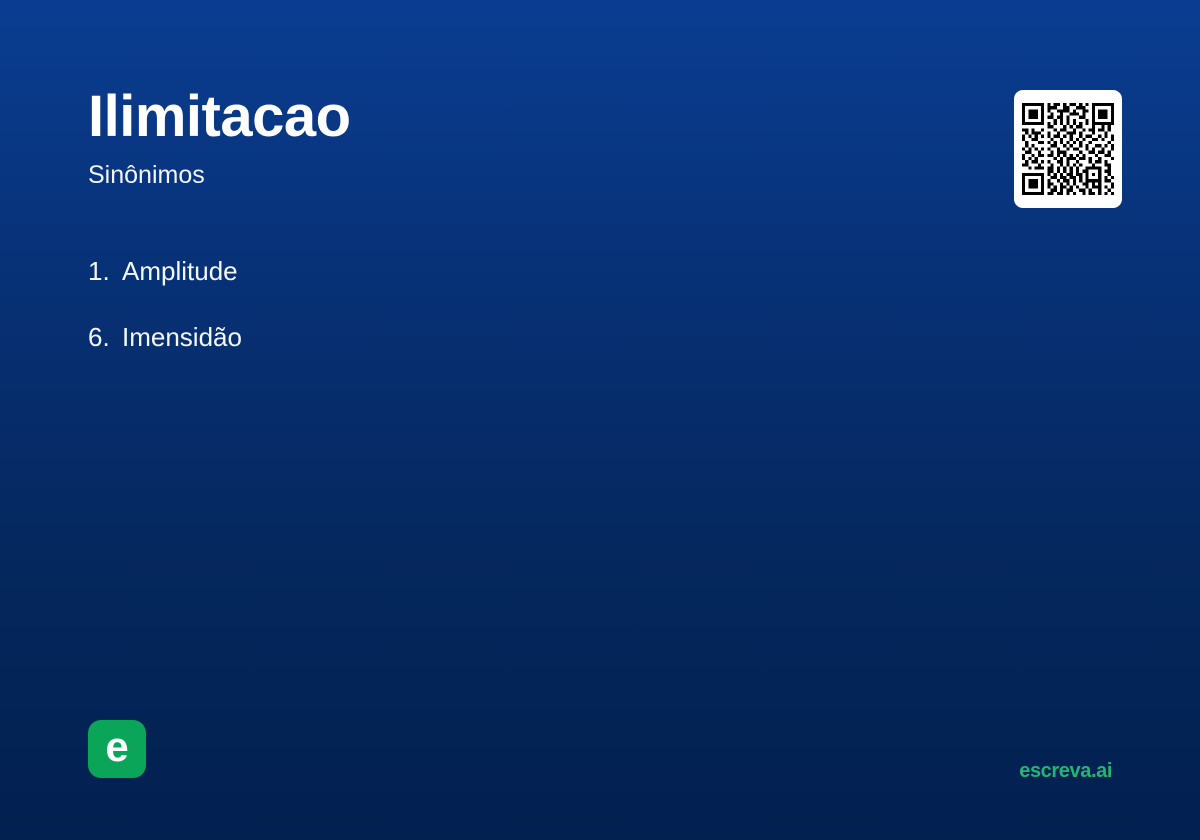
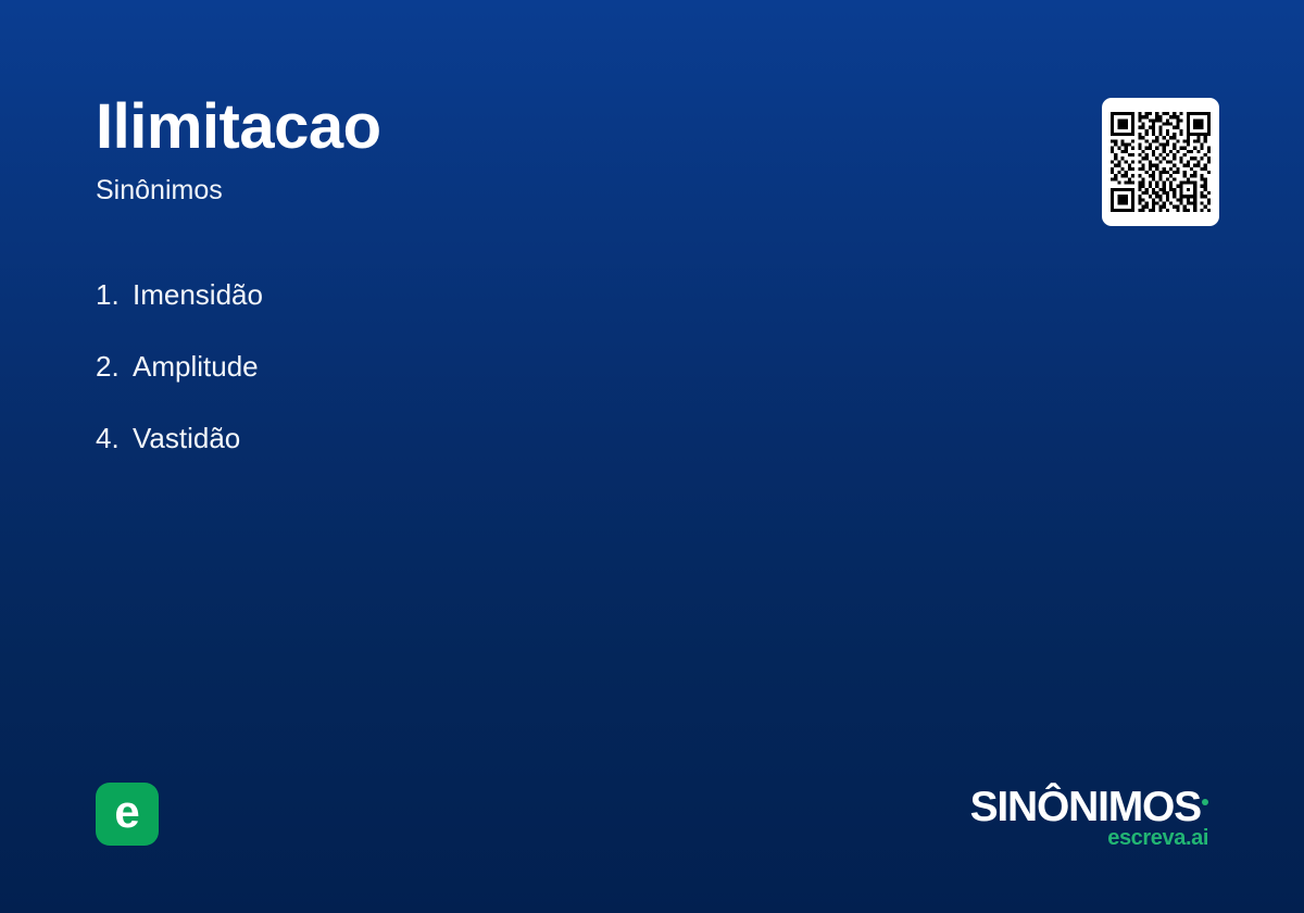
  Ilimitacao
  Sinônimos
  1.
- Amplitude
+ Imensidão
- 6.
+ 2.
- Imensidão
+ Amplitude
+ 4.
+ Vastidão
  e
+ SINÔNIMOS
  escreva.ai
